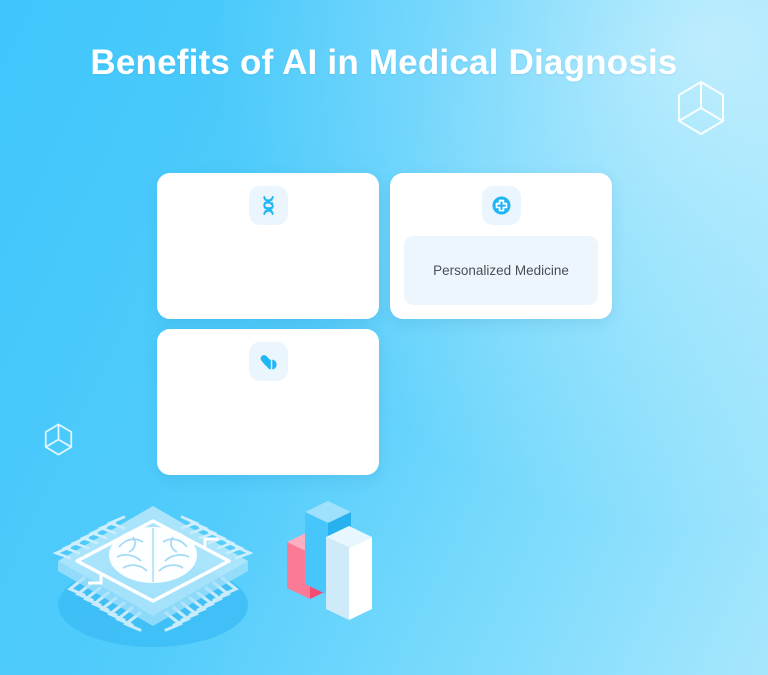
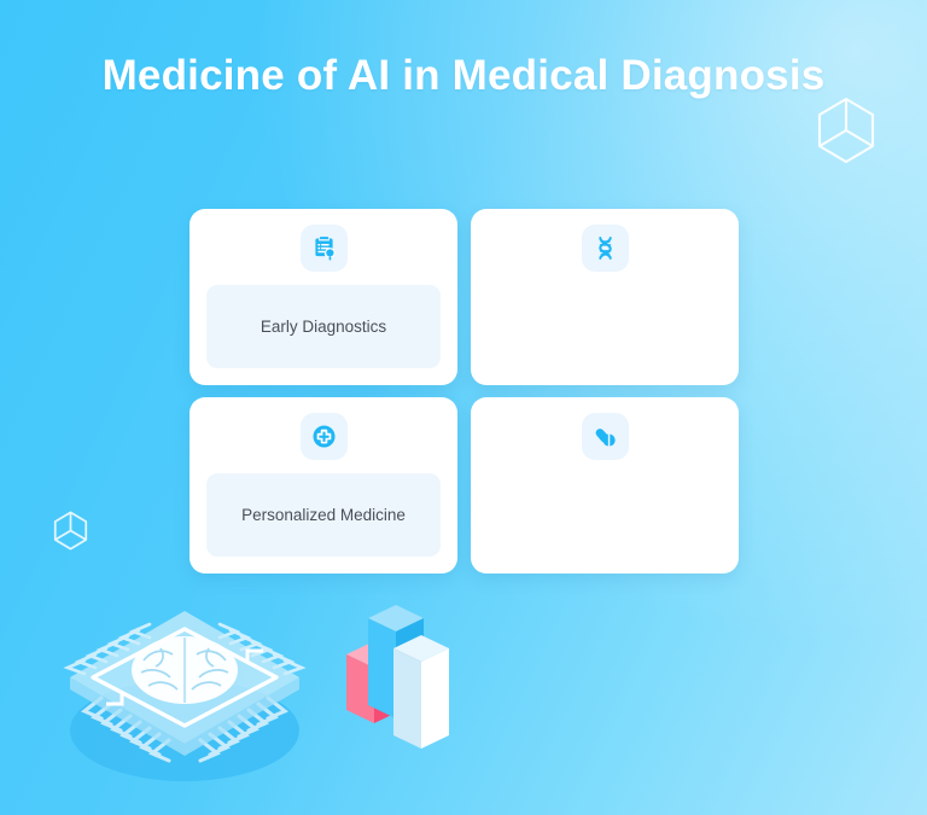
- Benefits of AI in Medical Diagnosis
+ Medicine of AI in Medical Diagnosis
+ Early Diagnostics
  Personalized Medicine
